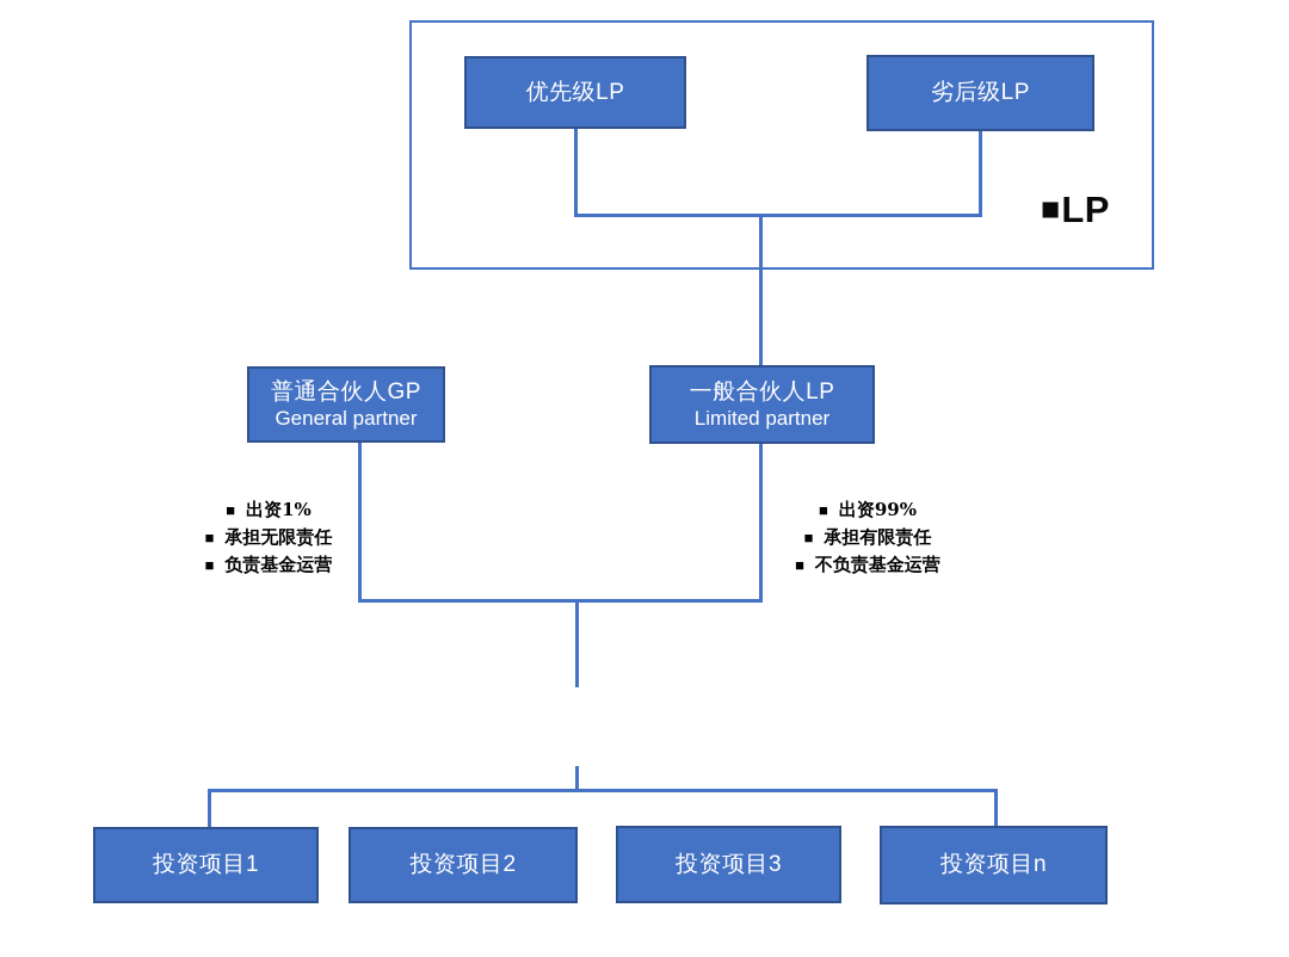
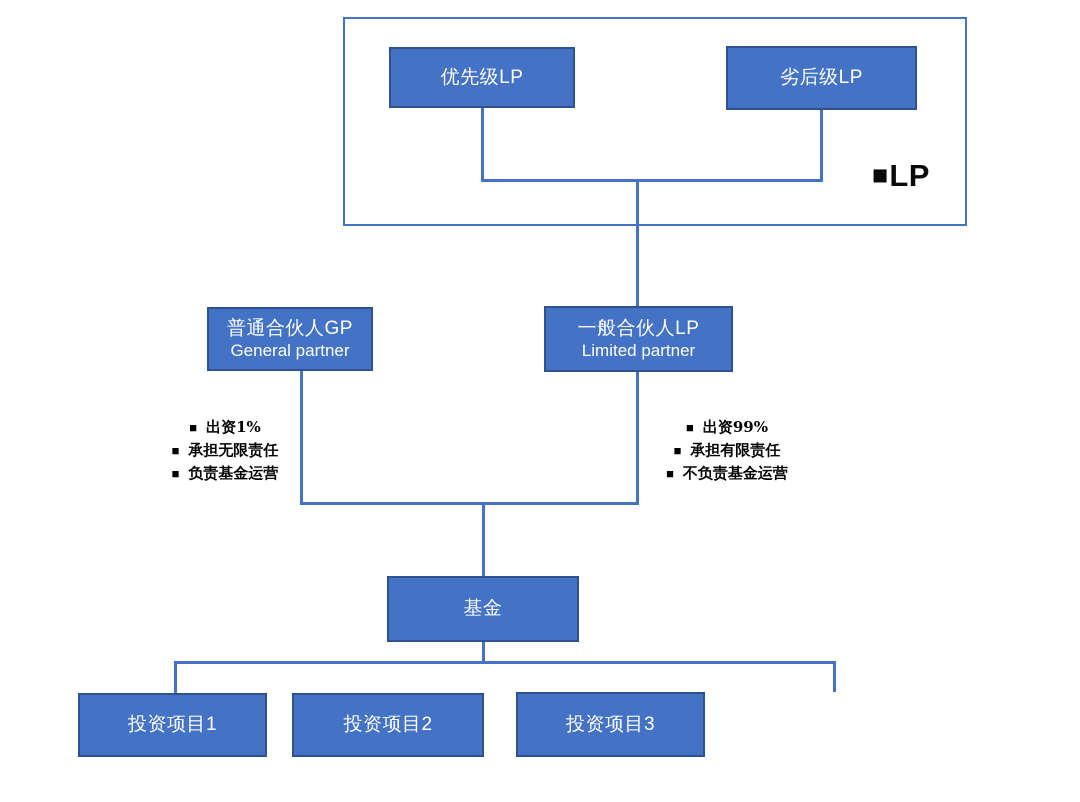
  ■
  LP
  优先级LP
  劣后级LP
  普通合伙人GP
  General partner
  一般合伙人LP
  Limited partner
  ■
  出资1%
  ■
  承担无限责任
  ■
  负责基金运营
  ■
  出资99%
  ■
  承担有限责任
  ■
  不负责基金运营
+ 基金
  投资项目1
  投资项目2
  投资项目3
- 投资项目n
